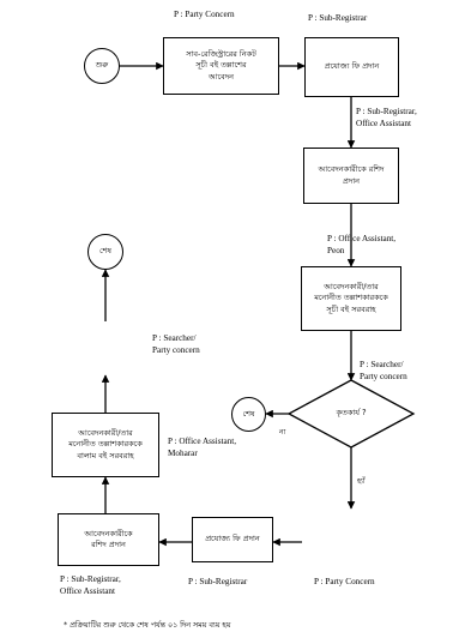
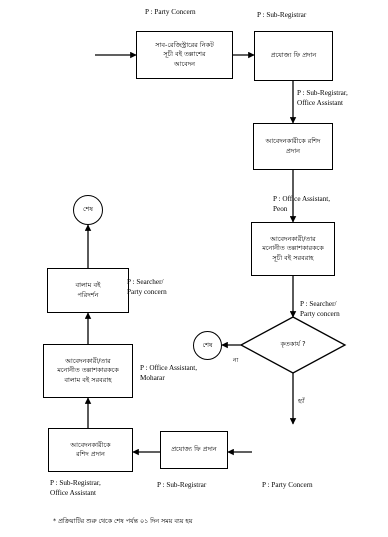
- শুরু
  সাব-রেজিস্ট্রারের নিকট
  সূচী বই তল্লাশের
  আবেদন
  প্রযোজ্য ফি প্রদান
  আবেদনকারীকে রশিদ
  প্রদান
  আবেদনকারী/তার
  মনোনীত তল্লাশকারককে
  সূচী বই সরবরাহ
  কৃতকার্য ?
  শেষ
  প্রযোজ্য ফি প্রদান
  আবেদনকারীকে
  রশিদ প্রদান
  আবেদনকারী/তার
  মনোনীত তল্লাশকারককে
  বালাম বই সরবরাহ
+ বালাম বই
+ পরিদর্শন
  শেষ
  P : Party Concern
  P : Sub-Registrar
  P : Sub-Registrar,
  Office Assistant
  P : Office Assistant,
  Peon
  P : Searcher/
  Party concern
  P : Searcher/
  Party concern
  P : Office Assistant,
  Moharar
  P : Sub-Registrar,
  Office Assistant
  P : Sub-Registrar
  P : Party Concern
